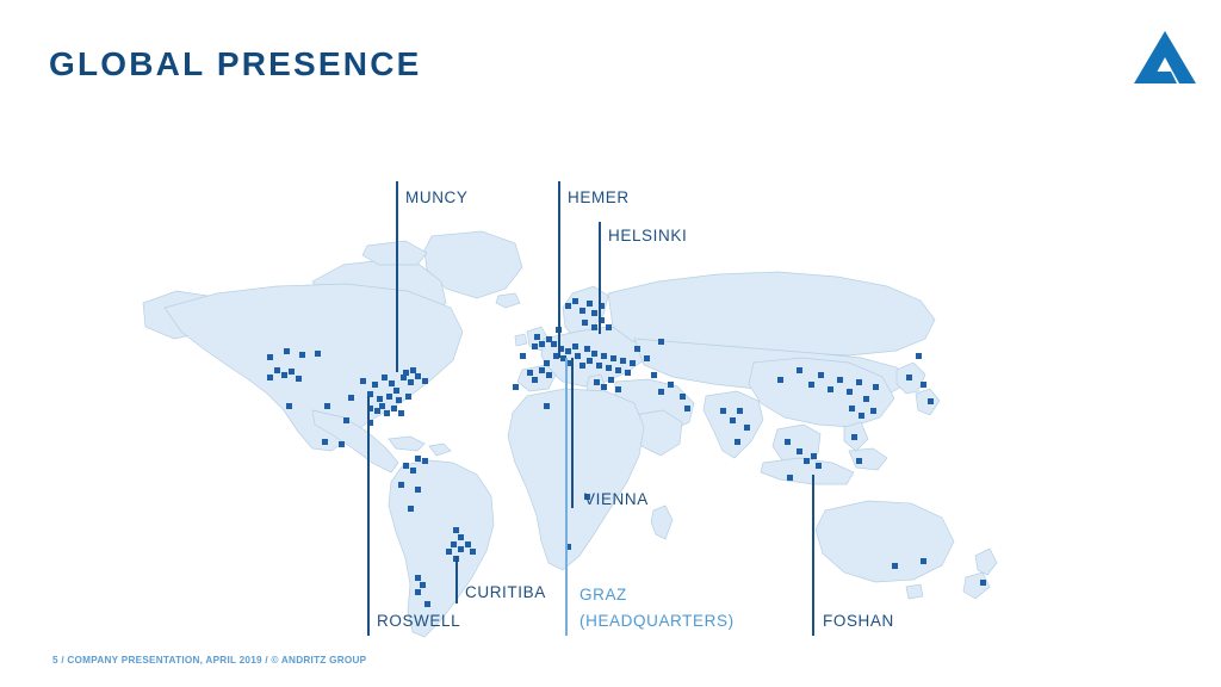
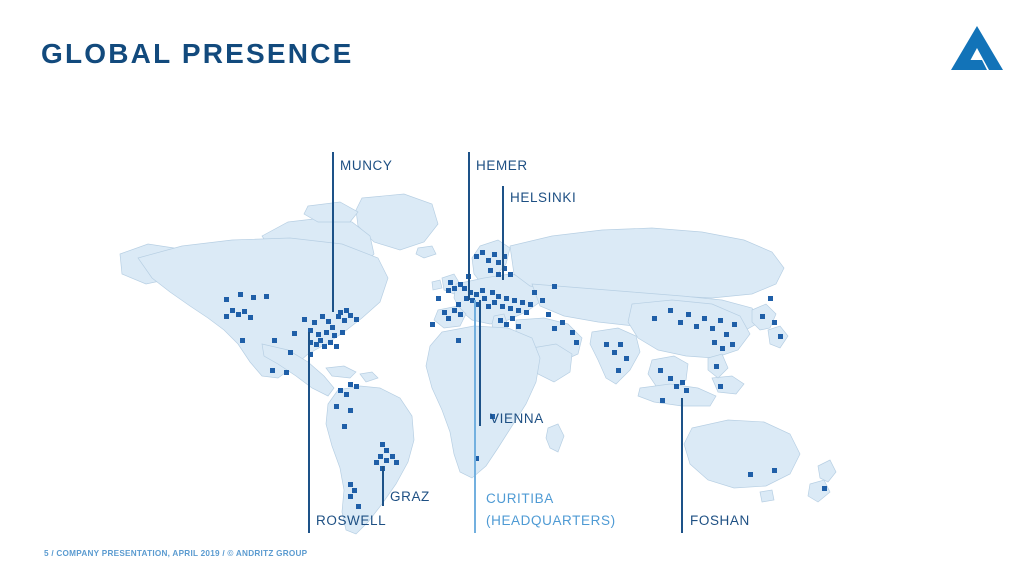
  GLOBAL PRESENCE
  MUNCY
  HEMER
  HELSINKI
  VIENNA
- GRAZ
+ CURITIBA
  (HEADQUARTERS)
  ROSWELL
- CURITIBA
+ GRAZ
  FOSHAN
  5 / COMPANY PRESENTATION, APRIL 2019 / © ANDRITZ GROUP
